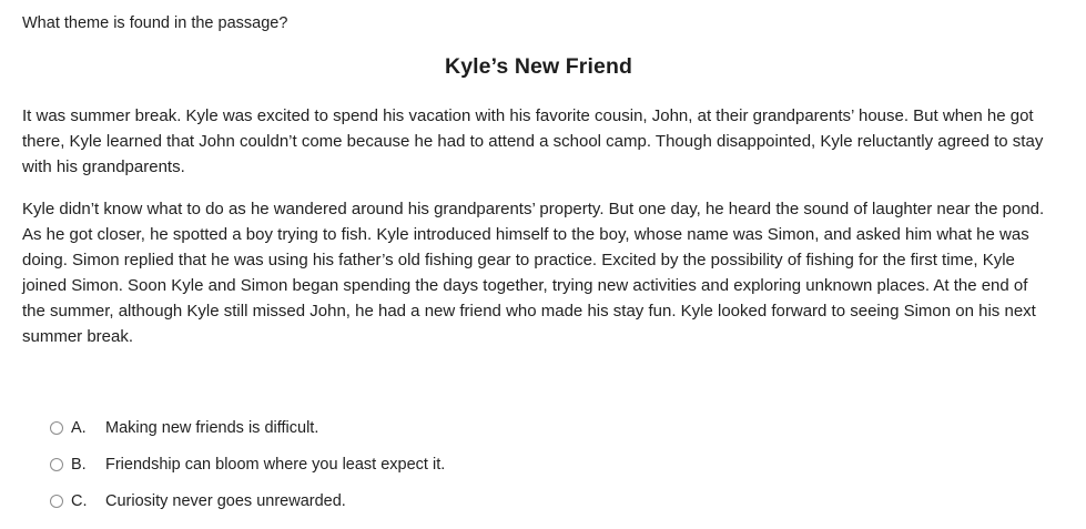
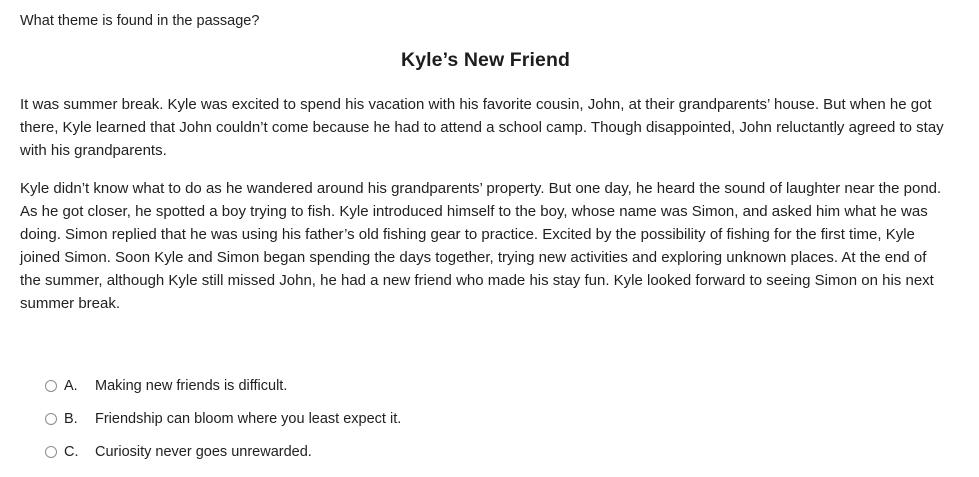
  What theme is found in the passage?
  Kyle’s New Friend
- It was summer break. Kyle was excited to spend his vacation with his favorite cousin, John, at their grandparents’ house. But when he got there, Kyle learned that John couldn’t come because he had to attend a school camp. Though disappointed, Kyle reluctantly agreed to stay with his grandparents.
+ It was summer break. Kyle was excited to spend his vacation with his favorite cousin, John, at their grandparents’ house. But when he got there, Kyle learned that John couldn’t come because he had to attend a school camp. Though disappointed, John reluctantly agreed to stay with his grandparents.
  Kyle didn’t know what to do as he wandered around his grandparents’ property. But one day, he heard the sound of laughter near the pond. As he got closer, he spotted a boy trying to fish. Kyle introduced himself to the boy, whose name was Simon, and asked him what he was doing. Simon replied that he was using his father’s old fishing gear to practice. Excited by the possibility of fishing for the first time, Kyle joined Simon. Soon Kyle and Simon began spending the days together, trying new activities and exploring unknown places. At the end of the summer, although Kyle still missed John, he had a new friend who made his stay fun. Kyle looked forward to seeing Simon on his next summer break.
  A.
  Making new friends is difficult.
  B.
  Friendship can bloom where you least expect it.
  C.
  Curiosity never goes unrewarded.
